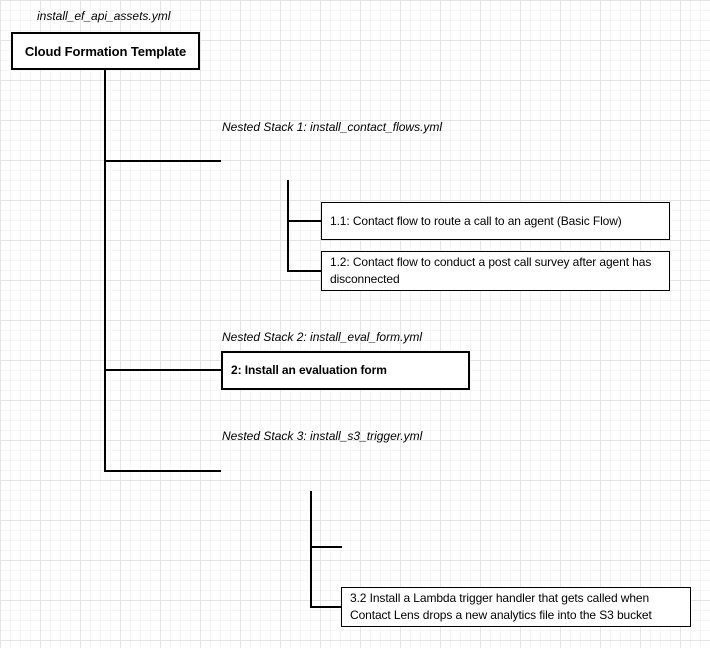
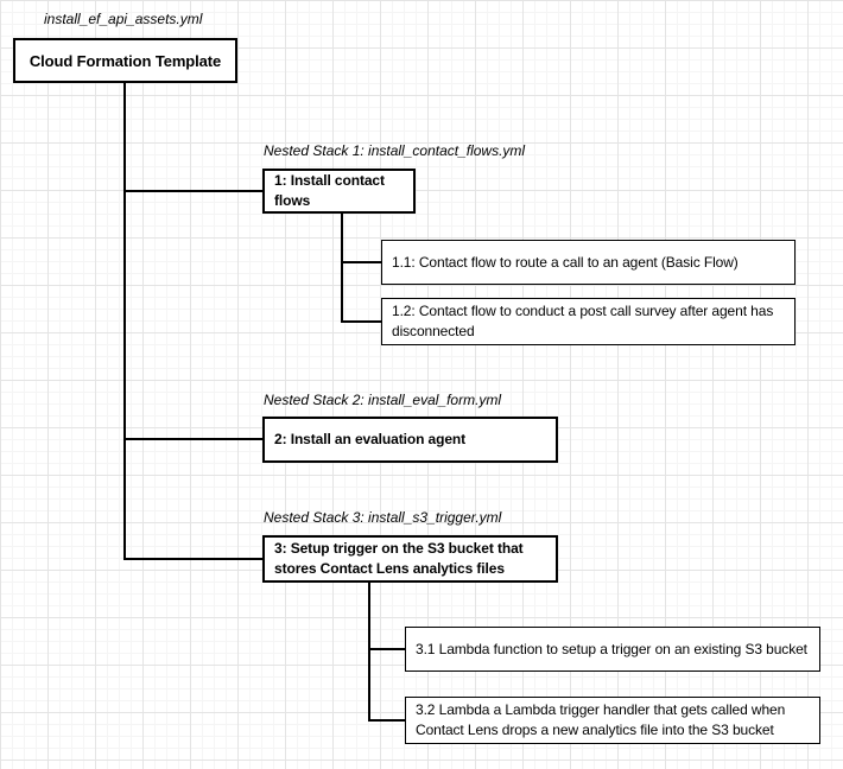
  install_ef_api_assets.yml
  Cloud Formation Template
  Nested Stack 1: install_contact_flows.yml
+ 1: Install contact flows
  1.1: Contact flow to route a call to an agent (Basic Flow)
  1.2: Contact flow to conduct a post call survey after agent has disconnected
  Nested Stack 2: install_eval_form.yml
- 2: Install an evaluation form
+ 2: Install an evaluation agent
  Nested Stack 3: install_s3_trigger.yml
+ 3: Setup trigger on the S3 bucket that stores Contact Lens analytics files
+ 3.1 Lambda function to setup a trigger on an existing S3 bucket
- 3.2 Install a Lambda trigger handler that gets called when Contact Lens drops a new analytics file into the S3 bucket
+ 3.2 Lambda a Lambda trigger handler that gets called when Contact Lens drops a new analytics file into the S3 bucket
